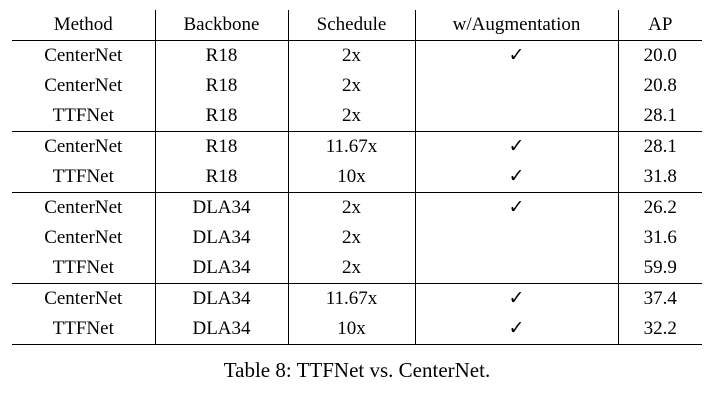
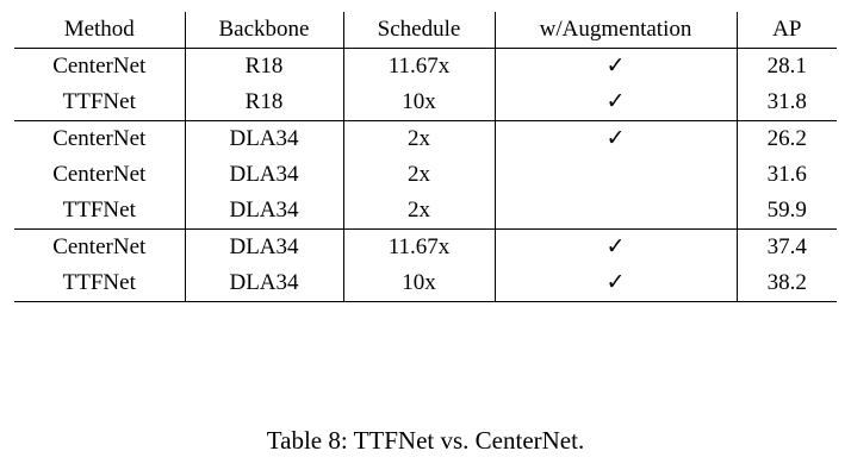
  Method	Backbone	Schedule	w/Augmentation	AP
- CenterNet	R18	2x	✓	20.0
- CenterNet	R18	2x		20.8
- TTFNet	R18	2x		28.1
  CenterNet	R18	11.67x	✓	28.1
  TTFNet	R18	10x	✓	31.8
  CenterNet	DLA34	2x	✓	26.2
  CenterNet	DLA34	2x		31.6
  TTFNet	DLA34	2x		59.9
  CenterNet	DLA34	11.67x	✓	37.4
- TTFNet	DLA34	10x	✓	32.2
+ TTFNet	DLA34	10x	✓	38.2
  Table 8: TTFNet vs. CenterNet.
